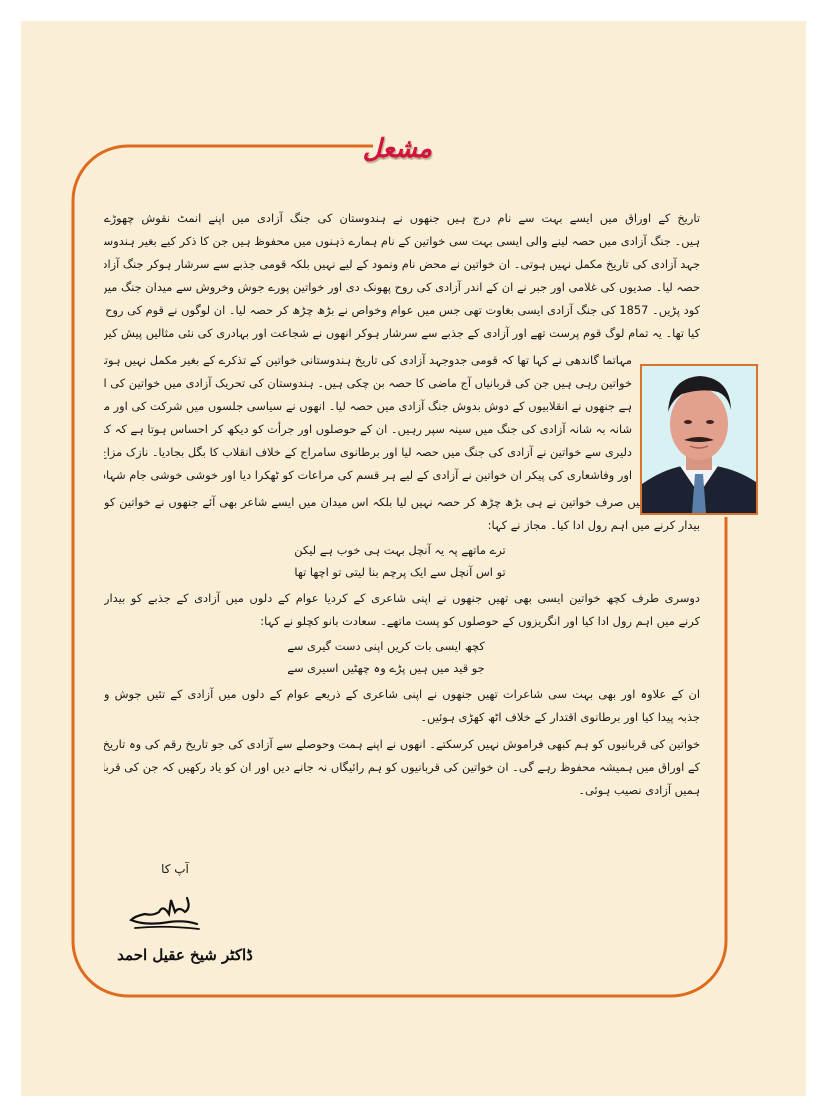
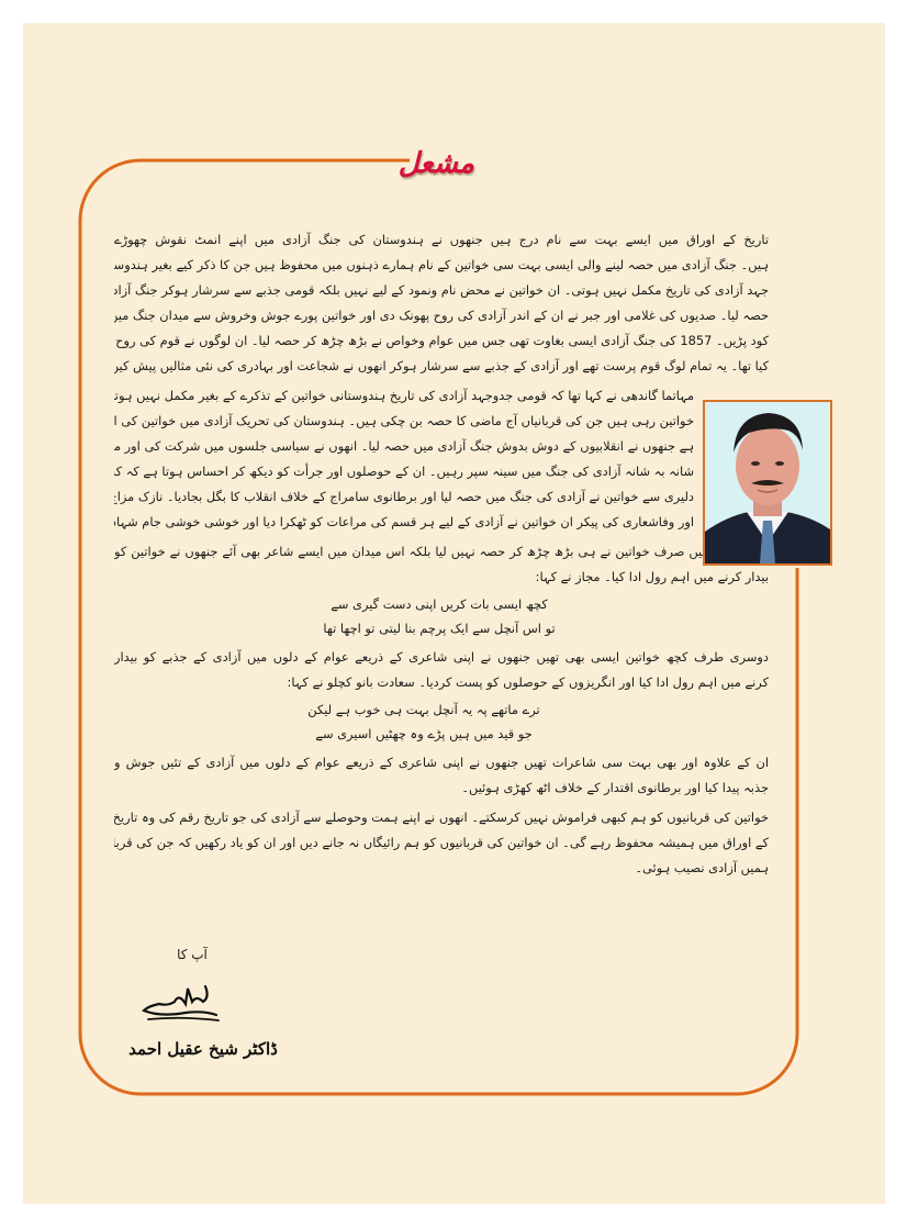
  مشعل
  تاریخ کے اوراق میں ایسے بہت سے نام درج ہیں جنھوں نے ہندوستان کی جنگ آزادی میں اپنے انمٹ نقوش چھوڑے
  ہیں۔ جنگ آزادی میں حصہ لینے والی ایسی بہت سی خواتین کے نام ہمارے ذہنوں میں محفوظ ہیں جن کا ذکر کیے بغیر ہندوس
  جہد آزادی کی تاریخ مکمل نہیں ہوتی۔ ان خواتین نے محض نام ونمود کے لیے نہیں بلکہ قومی جذبے سے سرشار ہوکر جنگ آزاد
  حصہ لیا۔ صدیوں کی غلامی اور جبر نے ان کے اندر آزادی کی روح پھونک دی اور خواتین پورے جوش وخروش سے میدان جنگ میں
  کود پڑیں۔ 1857 کی جنگ آزادی ایسی بغاوت تھی جس میں عوام وخواص نے بڑھ چڑھ کر حصہ لیا۔ ان لوگوں نے قوم کی روح
  کیا تھا۔ یہ تمام لوگ قوم پرست تھے اور آزادی کے جذبے سے سرشار ہوکر انھوں نے شجاعت اور بہادری کی نئی مثالیں پیش کیں
  مہاتما گاندھی نے کہا تھا کہ قومی جدوجہد آزادی کی تاریخ ہندوستانی خواتین کے تذکرے کے بغیر مکمل نہیں ہوت
  خواتین رہی ہیں جن کی قربانیاں آج ماضی کا حصہ بن چکی ہیں۔ ہندوستان کی تحریک آزادی میں خواتین کی ا
  ہے جنھوں نے انقلابیوں کے دوش بدوش جنگ آزادی میں حصہ لیا۔ انھوں نے سیاسی جلسوں میں شرکت کی اور م
  شانہ بہ شانہ آزادی کی جنگ میں سینہ سپر رہیں۔ ان کے حوصلوں اور جرأت کو دیکھ کر احساس ہوتا ہے کہ ک
  دلیری سے خواتین نے آزادی کی جنگ میں حصہ لیا اور برطانوی سامراج کے خلاف انقلاب کا بگل بجادیا۔ نازک مزاج
  اور وفاشعاری کی پیکر ان خواتین نے آزادی کے لیے ہر قسم کی مراعات کو ٹھکرا دیا اور خوشی خوشی جام شہاد
  یں صرف خواتین نے ہی بڑھ چڑھ کر حصہ نہیں لیا بلکہ اس میدان میں ایسے شاعر بھی آئے جنھوں نے خواتین کو
  بیدار کرنے میں اہم رول ادا کیا۔ مجاز نے کہا:
- ترے ماتھے پہ یہ آنچل بہت ہی خوب ہے لیکن
+ کچھ ایسی بات کریں اپنی دست گیری سے
  تو اس آنچل سے ایک پرچم بنا لیتی تو اچھا تھا
- دوسری طرف کچھ خواتین ایسی بھی تھیں جنھوں نے اپنی شاعری کے کردیا عوام کے دلوں میں آزادی کے جذبے کو بیدار
+ دوسری طرف کچھ خواتین ایسی بھی تھیں جنھوں نے اپنی شاعری کے ذریعے عوام کے دلوں میں آزادی کے جذبے کو بیدار
- کرنے میں اہم رول ادا کیا اور انگریزوں کے حوصلوں کو پست ماتھے۔ سعادت بانو کچلو نے کہا:
+ کرنے میں اہم رول ادا کیا اور انگریزوں کے حوصلوں کو پست کردیا۔ سعادت بانو کچلو نے کہا:
- کچھ ایسی بات کریں اپنی دست گیری سے
+ ترے ماتھے پہ یہ آنچل بہت ہی خوب ہے لیکن
  جو قید میں ہیں پڑے وہ چھٹیں اسیری سے
  ان کے علاوہ اور بھی بہت سی شاعرات تھیں جنھوں نے اپنی شاعری کے ذریعے عوام کے دلوں میں آزادی کے تئیں جوش و
  جذبہ پیدا کیا اور برطانوی اقتدار کے خلاف اٹھ کھڑی ہوئیں۔
  خواتین کی قربانیوں کو ہم کبھی فراموش نہیں کرسکتے۔ انھوں نے اپنے ہمت وحوصلے سے آزادی کی جو تاریخ رقم کی وہ تاریخ
  کے اوراق میں ہمیشہ محفوظ رہے گی۔ ان خواتین کی قربانیوں کو ہم رائیگاں نہ جانے دیں اور ان کو یاد رکھیں کہ جن کی قربا
  ہمیں آزادی نصیب ہوئی۔
  آپ کا
  ڈاکٹر شیخ عقیل احمد
